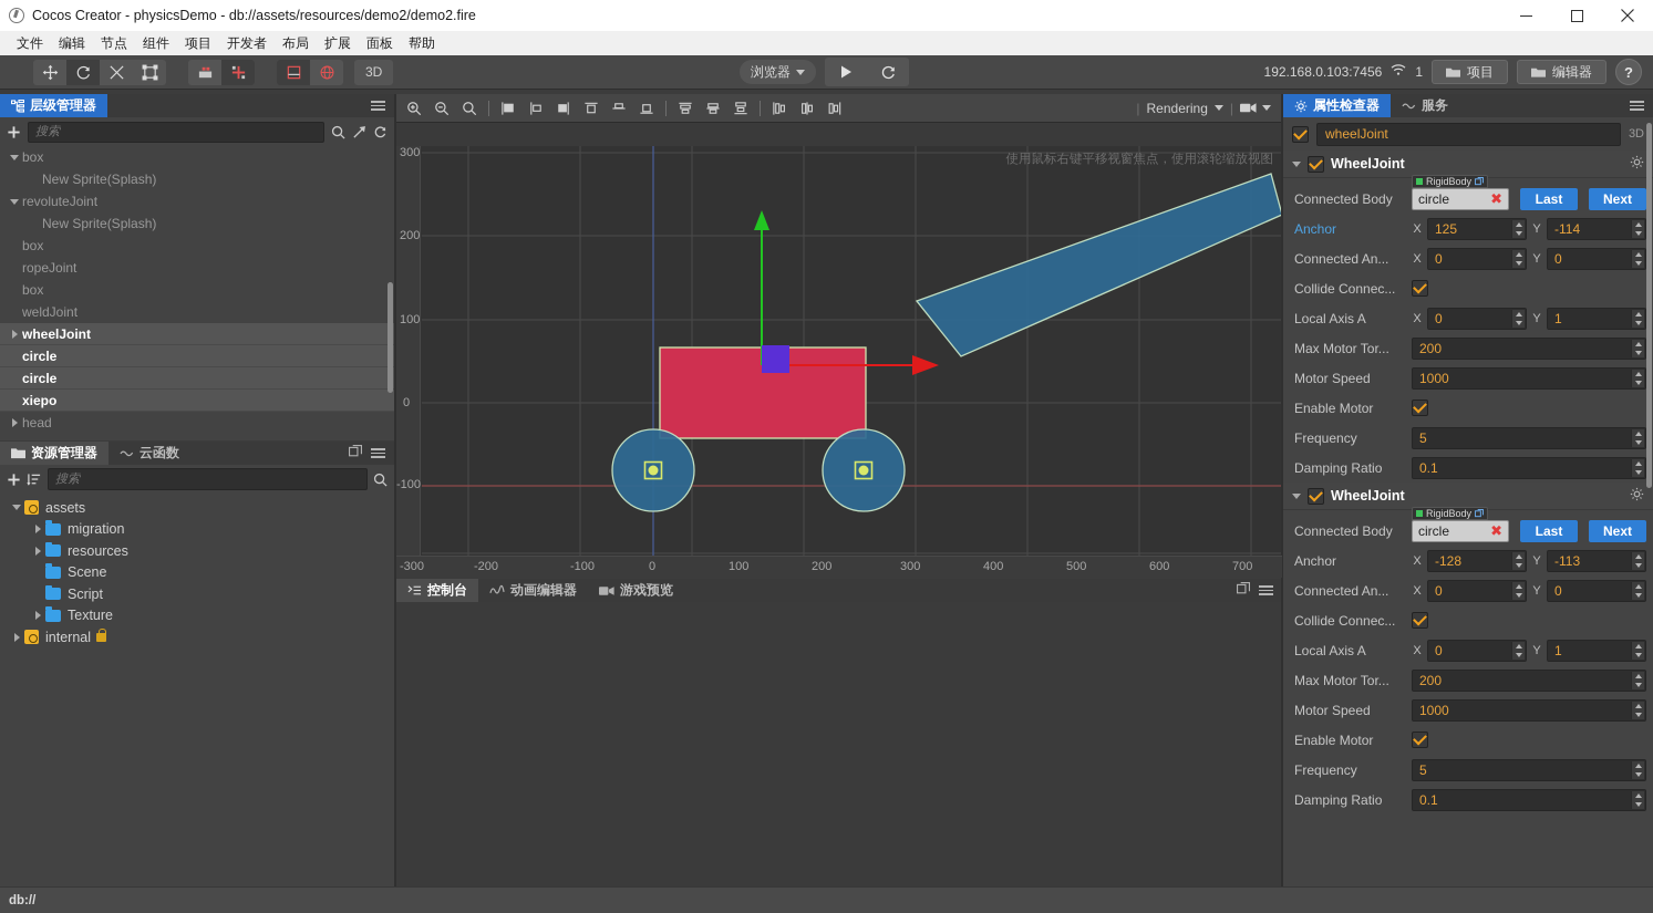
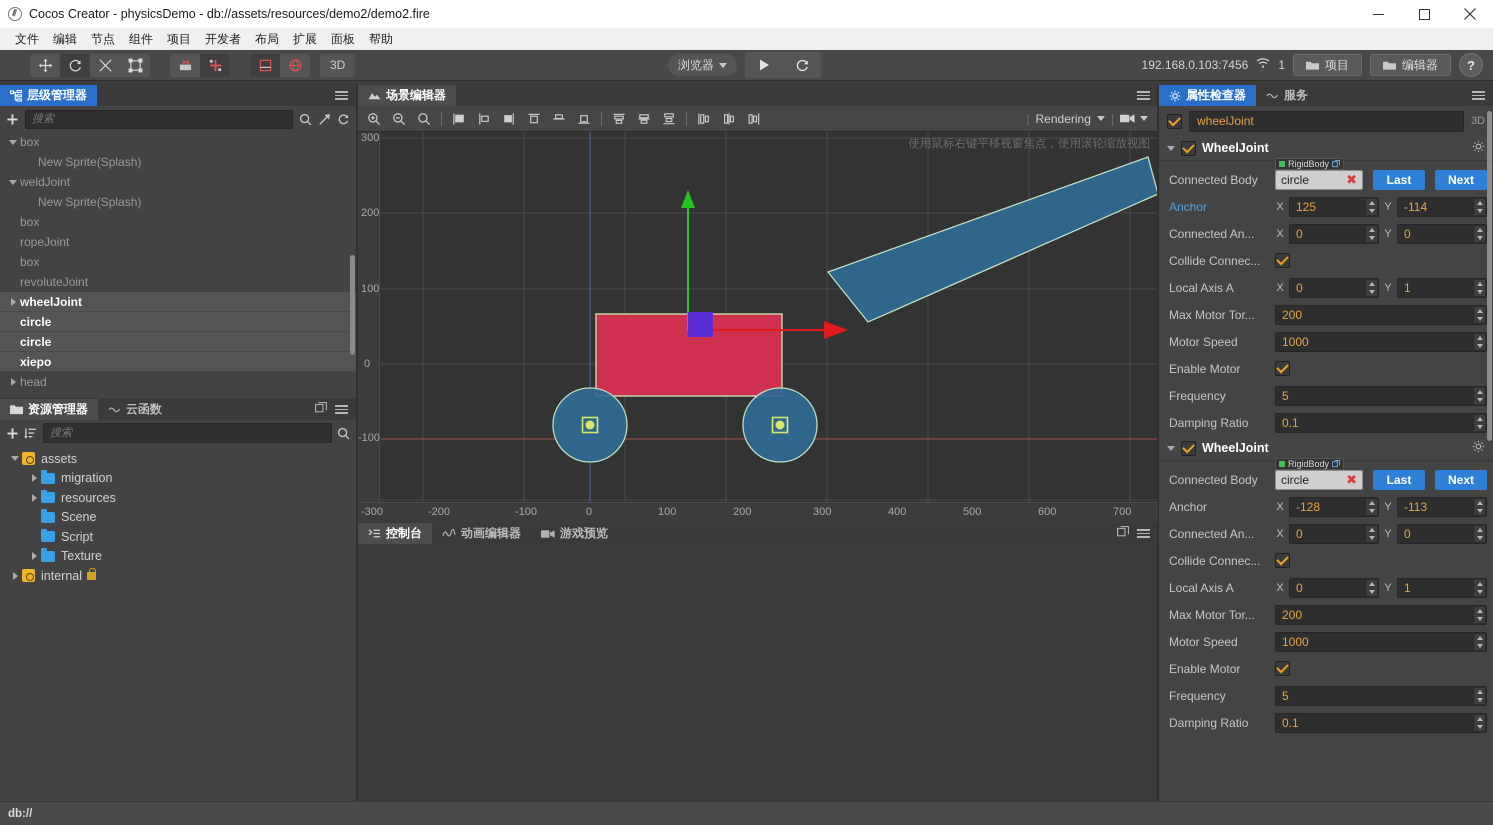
  Cocos Creator - physicsDemo - db://assets/resources/demo2/demo2.fire
  文件
  编辑
  节点
  组件
  项目
  开发者
  布局
  扩展
  面板
  帮助
  3D
  浏览器
  192.168.0.103:7456
  1
  项目
  编辑器
  ?
  层级管理器
  搜索
  box
  New Sprite(Splash)
- revoluteJoint
+ weldJoint
  New Sprite(Splash)
  box
  ropeJoint
  box
- weldJoint
+ revoluteJoint
  wheelJoint
  circle
  circle
  xiepo
  head
  资源管理器
  云函数
  搜索
  assets
  migration
  resources
  Scene
  Script
  Texture
  internal
+ 场景编辑器
  Rendering
  |
  使用鼠标右键平移视窗焦点，使用滚轮缩放视图
  300
  200
  100
  0
  -100
  -300
  -200
  -100
  0
  100
  200
  300
  400
  500
  600
  700
  控制台
  动画编辑器
  游戏预览
  属性检查器
  服务
  wheelJoint
  3D
  WheelJoint
  Connected Body
  RigidBody
  circle
  ✖
  Last
  Next
  Anchor
  X
  125
  Y
  -114
  Connected An...
  X
  0
  Y
  0
  Collide Connec...
  Local Axis A
  X
  0
  Y
  1
  Max Motor Tor...
  200
  Motor Speed
  1000
  Enable Motor
  Frequency
  5
  Damping Ratio
  0.1
  WheelJoint
  Connected Body
  RigidBody
  circle
  ✖
  Last
  Next
  Anchor
  X
  -128
  Y
  -113
  Connected An...
  X
  0
  Y
  0
  Collide Connec...
  Local Axis A
  X
  0
  Y
  1
  Max Motor Tor...
  200
  Motor Speed
  1000
  Enable Motor
  Frequency
  5
  Damping Ratio
  0.1
  db://
